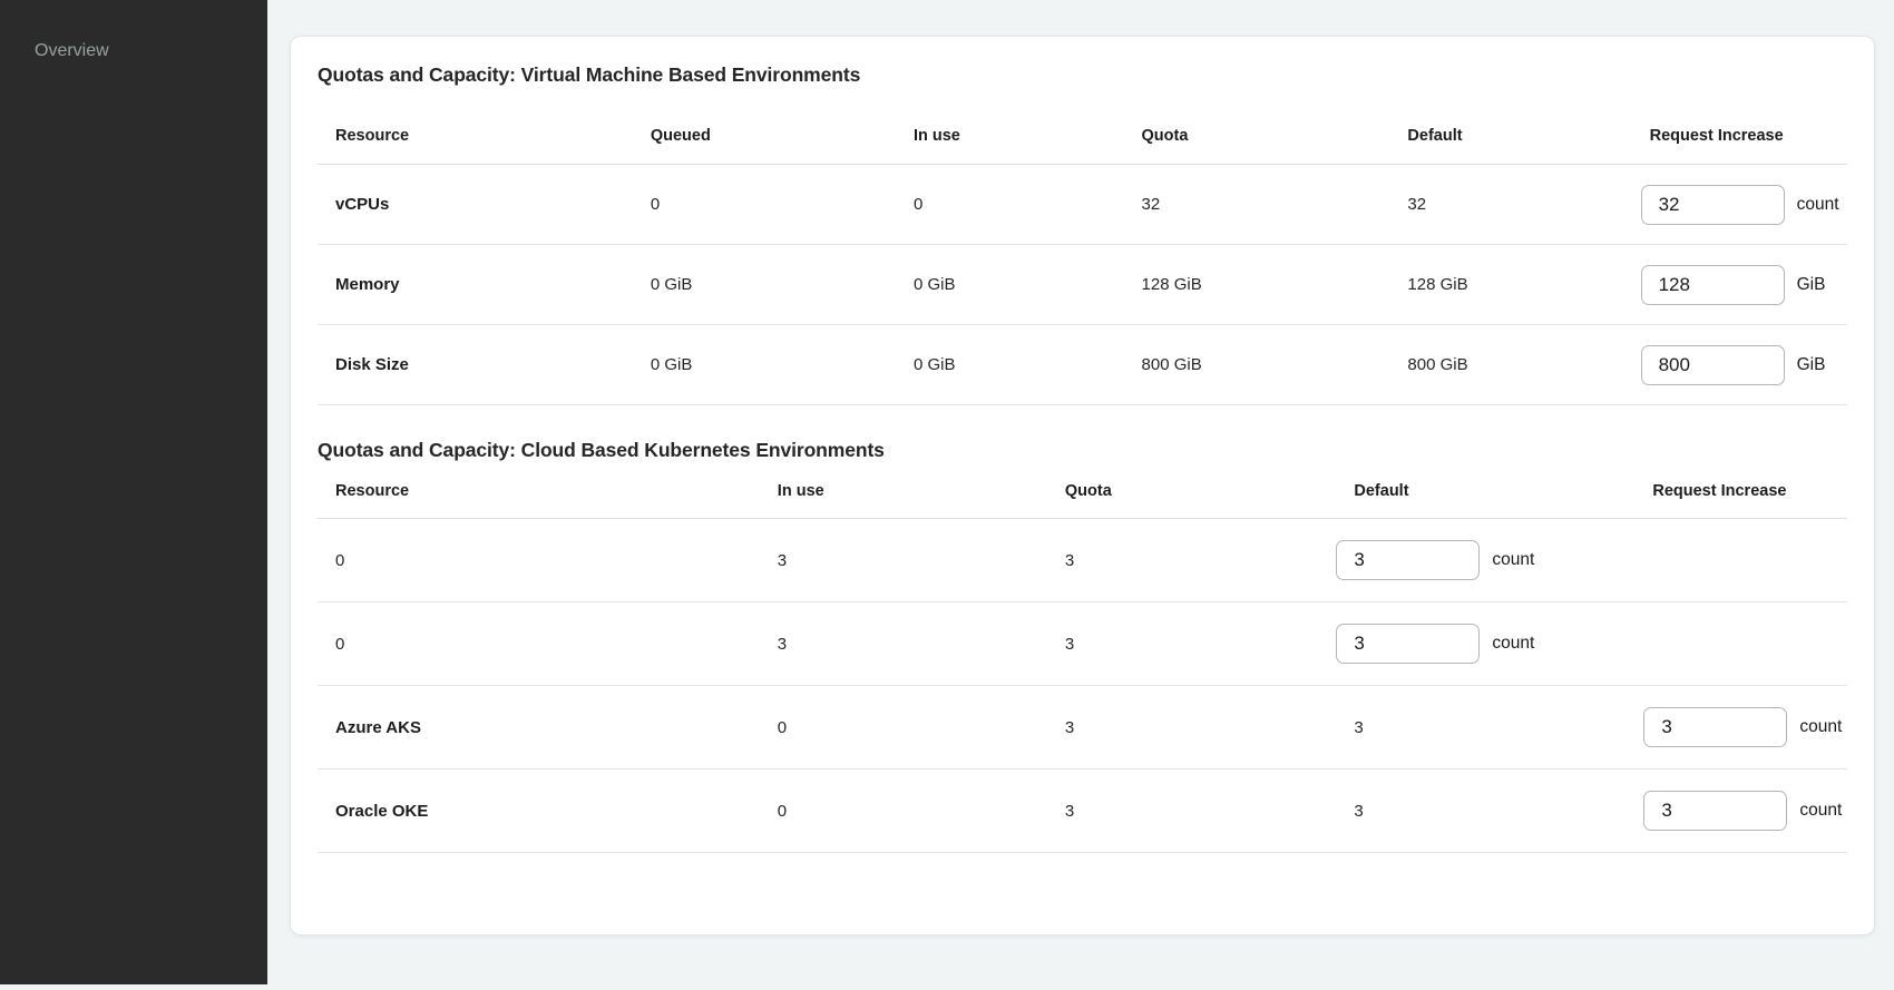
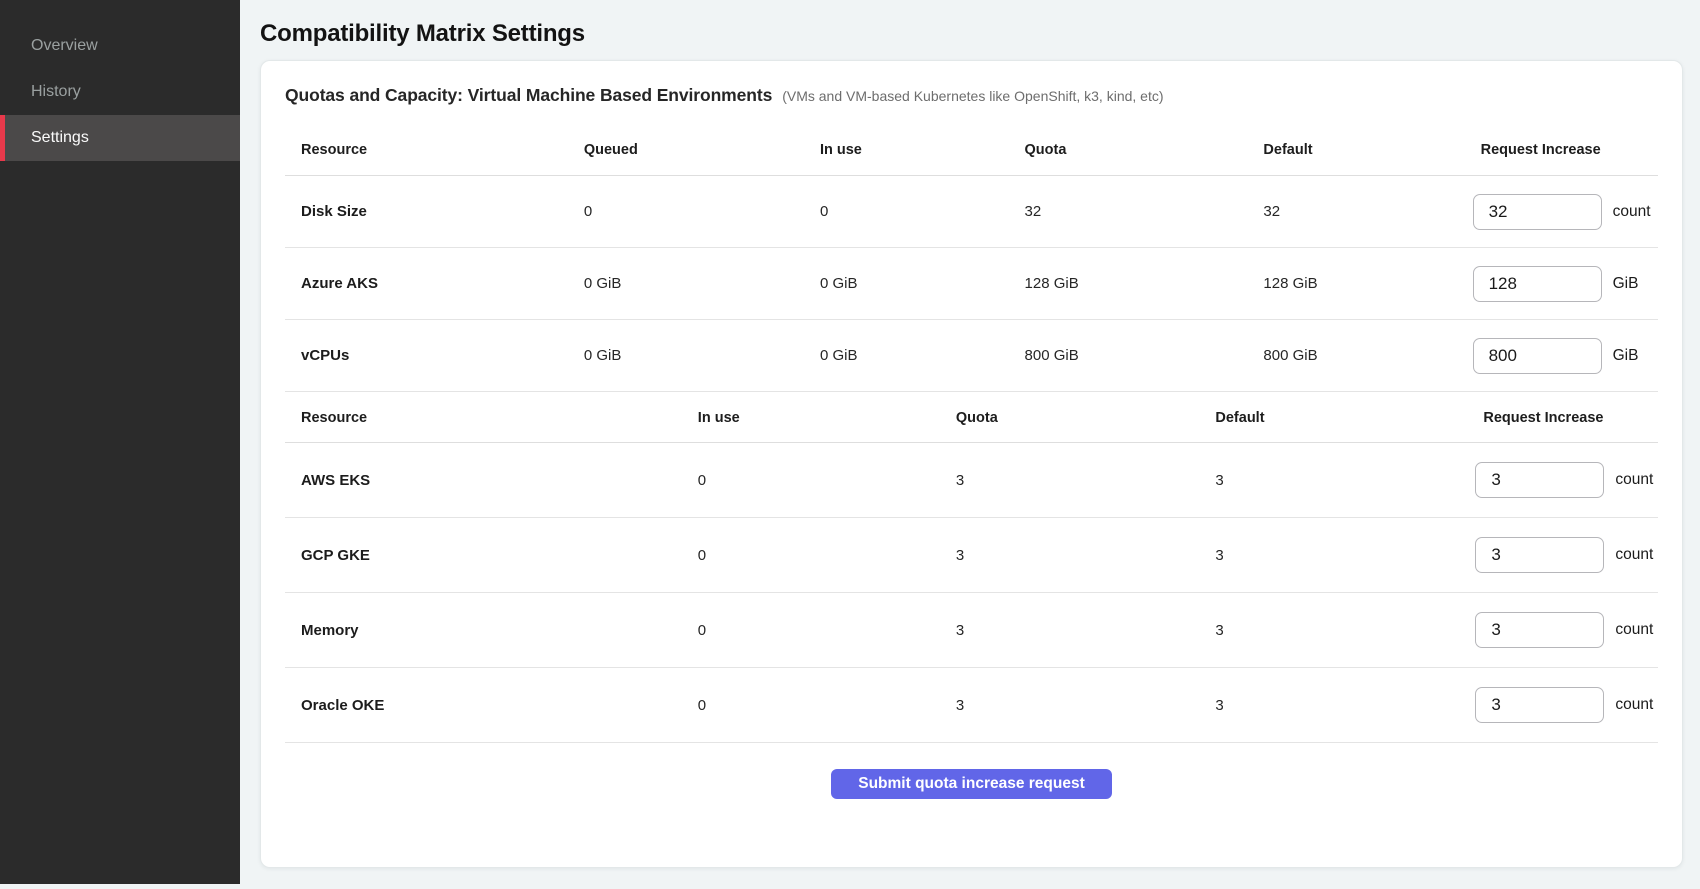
  Overview
+ History
+ Settings
+ Compatibility Matrix Settings
  Quotas and Capacity: Virtual Machine Based Environments
+ (VMs and VM-based Kubernetes like OpenShift, k3, kind, etc)
  Resource
  Queued
  In use
  Quota
  Default
  Request Increase
- vCPUs
+ Disk Size
  0
  0
  32
  32
  32
  count
- Memory
+ Azure AKS
  0 GiB
  0 GiB
  128 GiB
  128 GiB
  128
  GiB
- Disk Size
+ vCPUs
  0 GiB
  0 GiB
  800 GiB
  800 GiB
  800
  GiB
- Quotas and Capacity: Cloud Based Kubernetes Environments
  Resource
  In use
  Quota
  Default
  Request Increase
+ AWS EKS
  0
  3
  3
  3
  count
+ GCP GKE
  0
  3
  3
  3
  count
- Azure AKS
+ Memory
  0
  3
  3
  3
  count
  Oracle OKE
  0
  3
  3
  3
  count
+ Submit quota increase request
